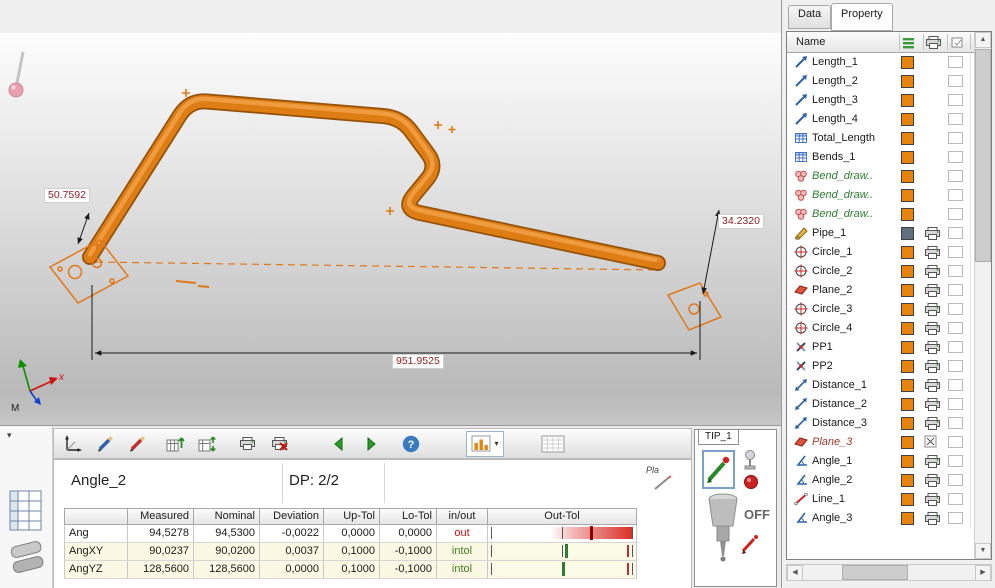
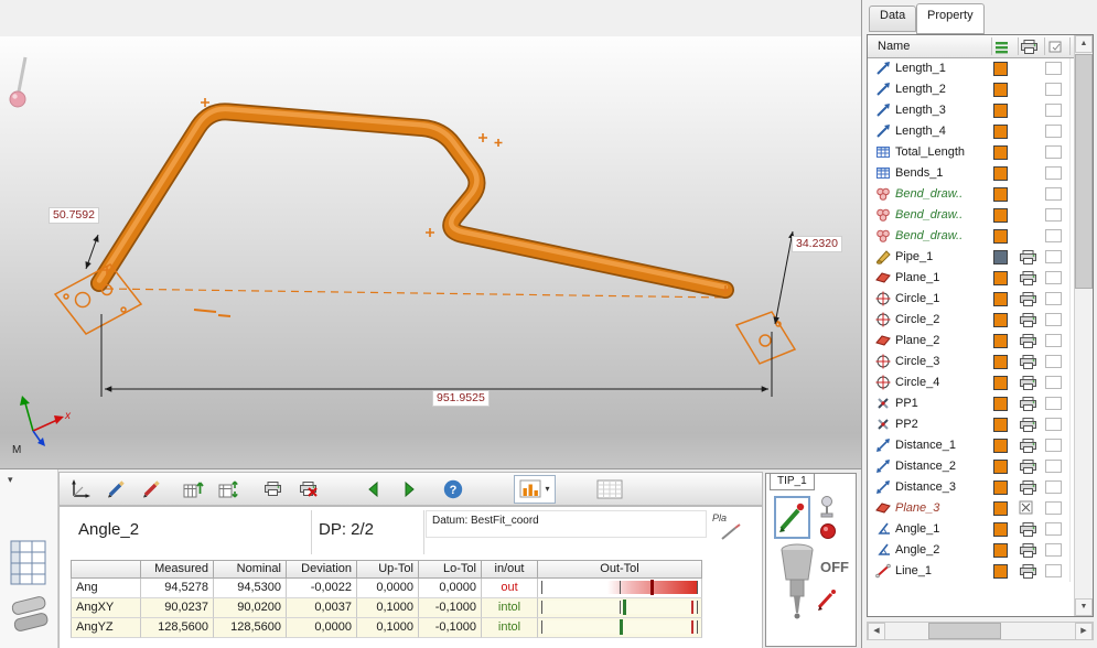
  x
  M
  50.7592
  34.2320
  951.9525
  ▾
  ?
  ▾
  Angle_2
  DP: 2/2
+ Datum: BestFit_coord
  Pla
  Measured
  Nominal
  Deviation
  Up-Tol
  Lo-Tol
  in/out
  Out-Tol
  Ang
  94,5278
  94,5300
  -0,0022
  0,0000
  0,0000
  out
  AngXY
  90,0237
  90,0200
  0,0037
  0,1000
  -0,1000
  intol
  AngYZ
  128,5600
  128,5600
  0,0000
  0,1000
  -0,1000
  intol
  TIP_1
  OFF
  Data
  Property
  Name
  Length_1
  Length_2
  Length_3
  Length_4
  Total_Length
  Bends_1
  Bend_draw..
  Bend_draw..
  Bend_draw..
  Pipe_1
+ Plane_1
  Circle_1
  Circle_2
  Plane_2
  Circle_3
  Circle_4
  PP1
  PP2
  Distance_1
  Distance_2
  Distance_3
  Plane_3
  Angle_1
  Angle_2
  Line_1
- Angle_3
